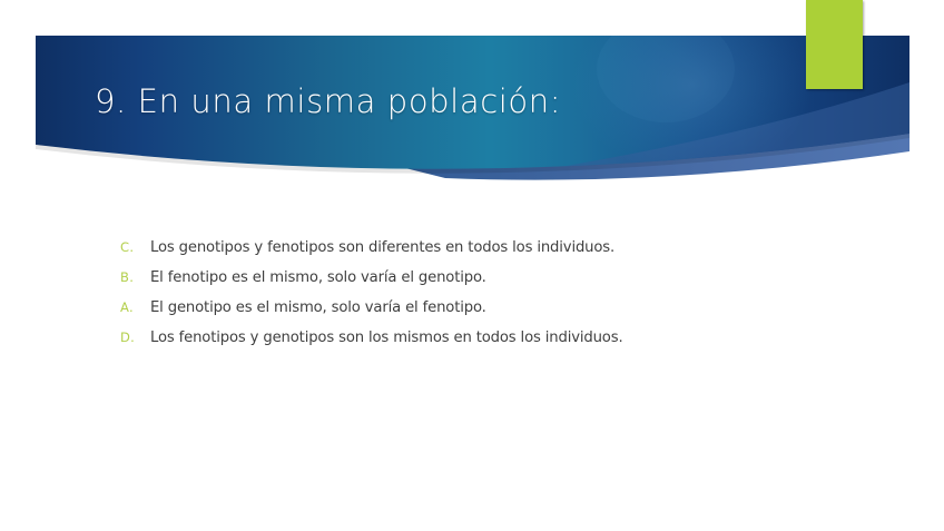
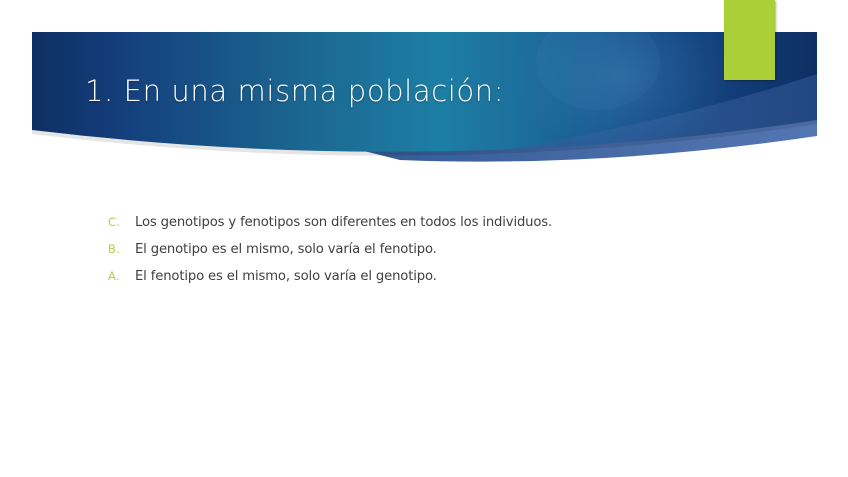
- 9. En una misma población:
+ 1. En una misma población:
  C.
  Los genotipos y fenotipos son diferentes en todos los individuos.
  B.
- El fenotipo es el mismo, solo varía el genotipo.
+ El genotipo es el mismo, solo varía el fenotipo.
  A.
- El genotipo es el mismo, solo varía el fenotipo.
+ El fenotipo es el mismo, solo varía el genotipo.
- D.
- Los fenotipos y genotipos son los mismos en todos los individuos.
